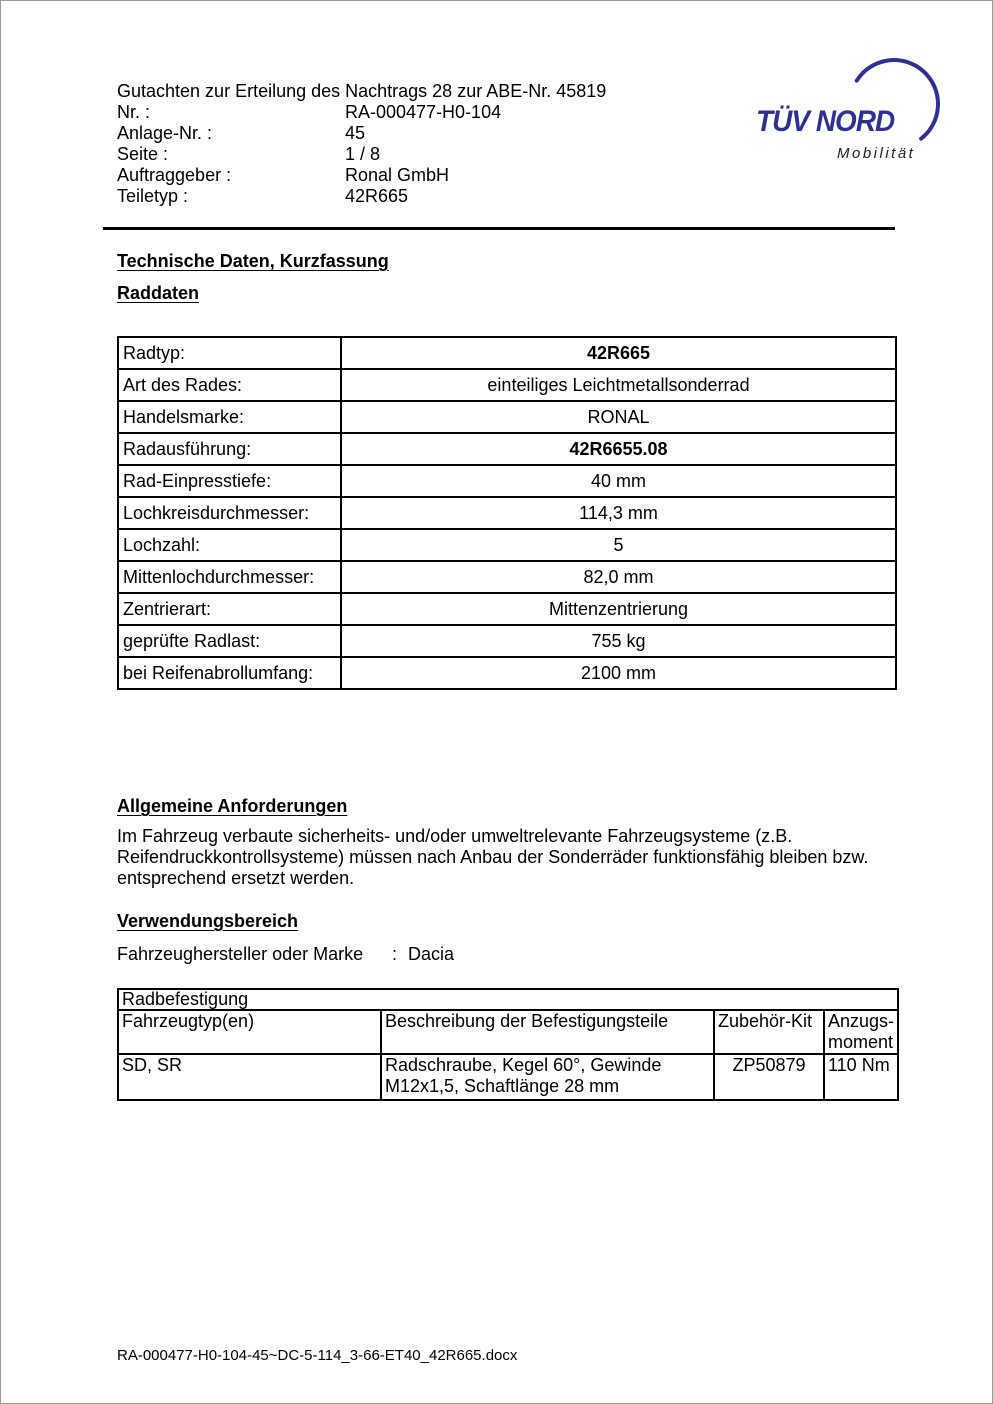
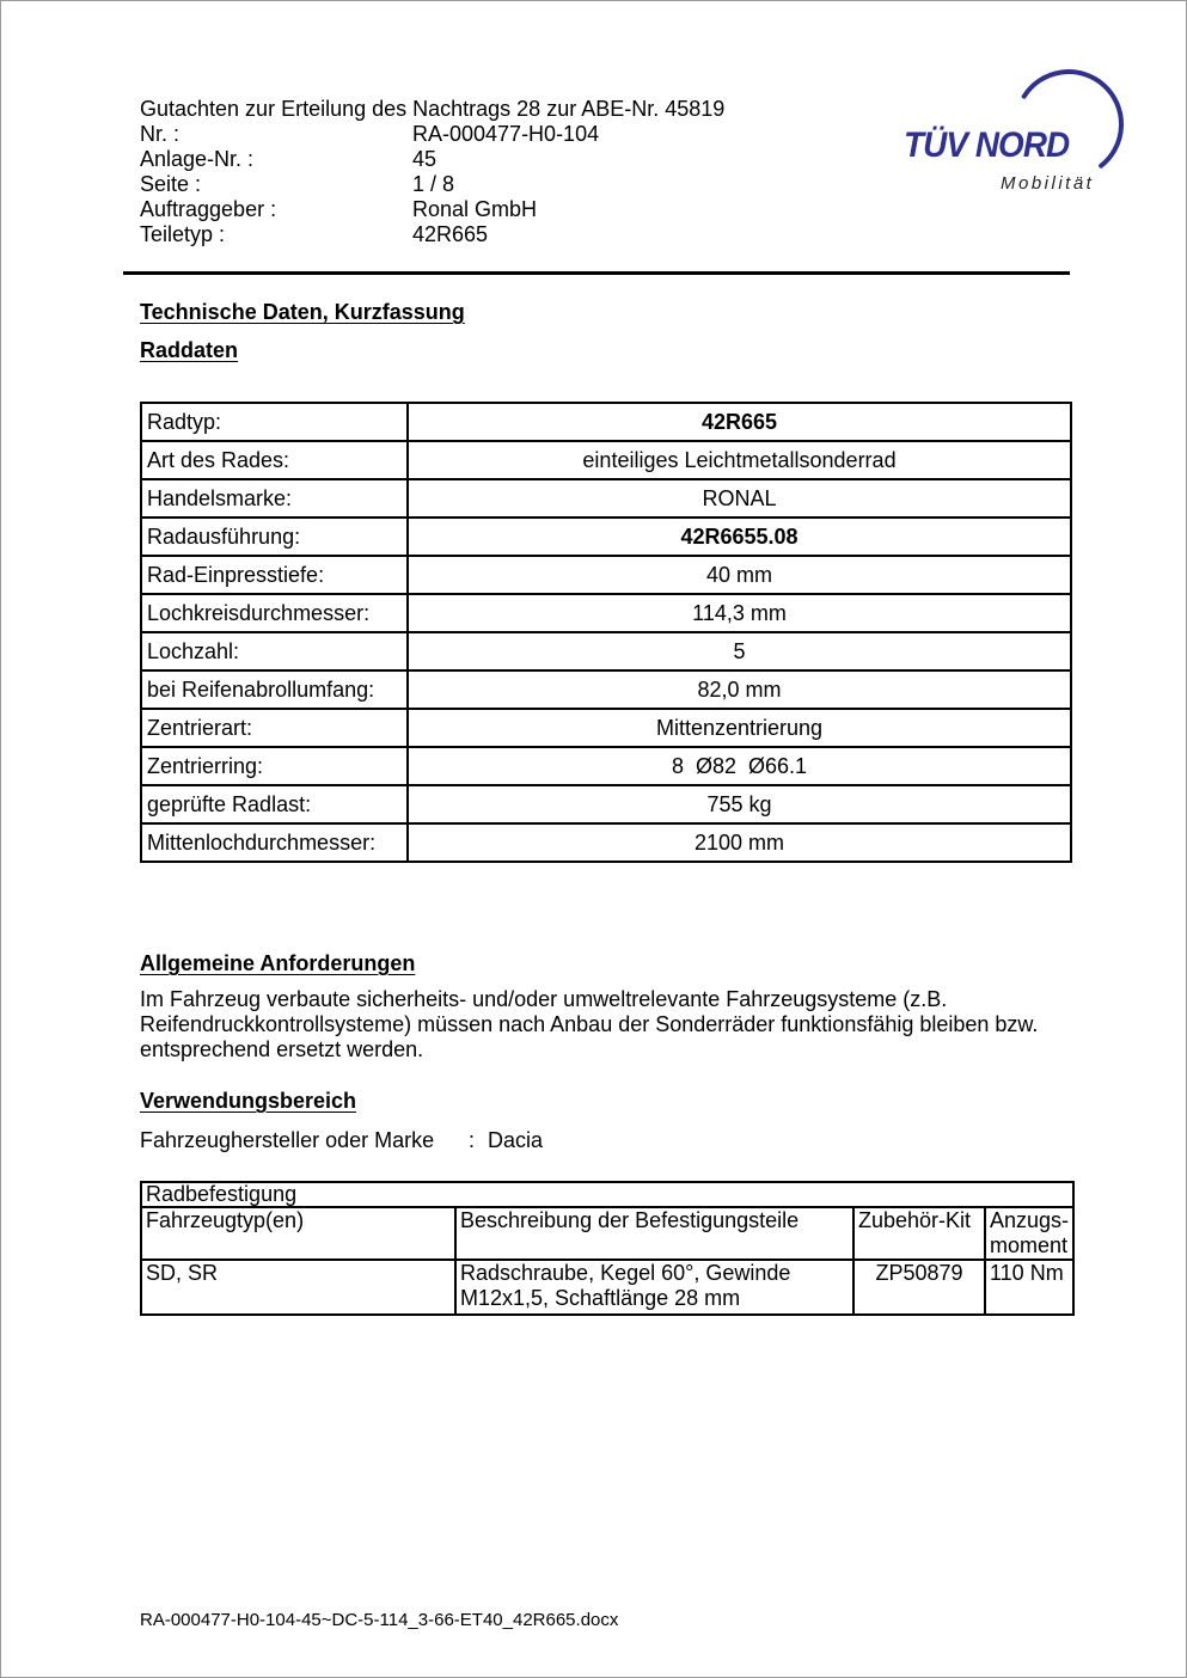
  Gutachten zur Erteilung des Nachtrags 28 zur ABE-Nr. 45819
  Nr. :
  RA-000477-H0-104
  Anlage-Nr. :
  45
  Seite :
  1 / 8
  Auftraggeber :
  Ronal GmbH
  Teiletyp :
  42R665
  TÜV NORD
  Mobilität
  Technische Daten, Kurzfassung
  Raddaten
  Radtyp:	42R665
  Art des Rades:	einteiliges Leichtmetallsonderrad
  Handelsmarke:	RONAL
  Radausführung:	42R6655.08
  Rad-Einpresstiefe:	40 mm
  Lochkreisdurchmesser:	114,3 mm
  Lochzahl:	5
- Mittenlochdurchmesser:	82,0 mm
+ bei Reifenabrollumfang:	82,0 mm
  Zentrierart:	Mittenzentrierung
+ Zentrierring:	8 Ø82 Ø66.1
  geprüfte Radlast:	755 kg
- bei Reifenabrollumfang:	2100 mm
+ Mittenlochdurchmesser:	2100 mm
  Allgemeine Anforderungen
  Im Fahrzeug verbaute sicherheits- und/oder umweltrelevante Fahrzeugsysteme (z.B. Reifendruckkontrollsysteme) müssen nach Anbau der Sonderräder funktionsfähig bleiben bzw. entsprechend ersetzt werden.
  Verwendungsbereich
  Fahrzeughersteller oder Marke
  :
  Dacia
  Radbefestigung
  Fahrzeugtyp(en)	Beschreibung der Befestigungsteile	Zubehör-Kit	Anzugs-moment
  SD, SR	Radschraube, Kegel 60°, Gewinde M12x1,5, Schaftlänge 28 mm	ZP50879	110 Nm
  RA-000477-H0-104-45~DC-5-114_3-66-ET40_42R665.docx
